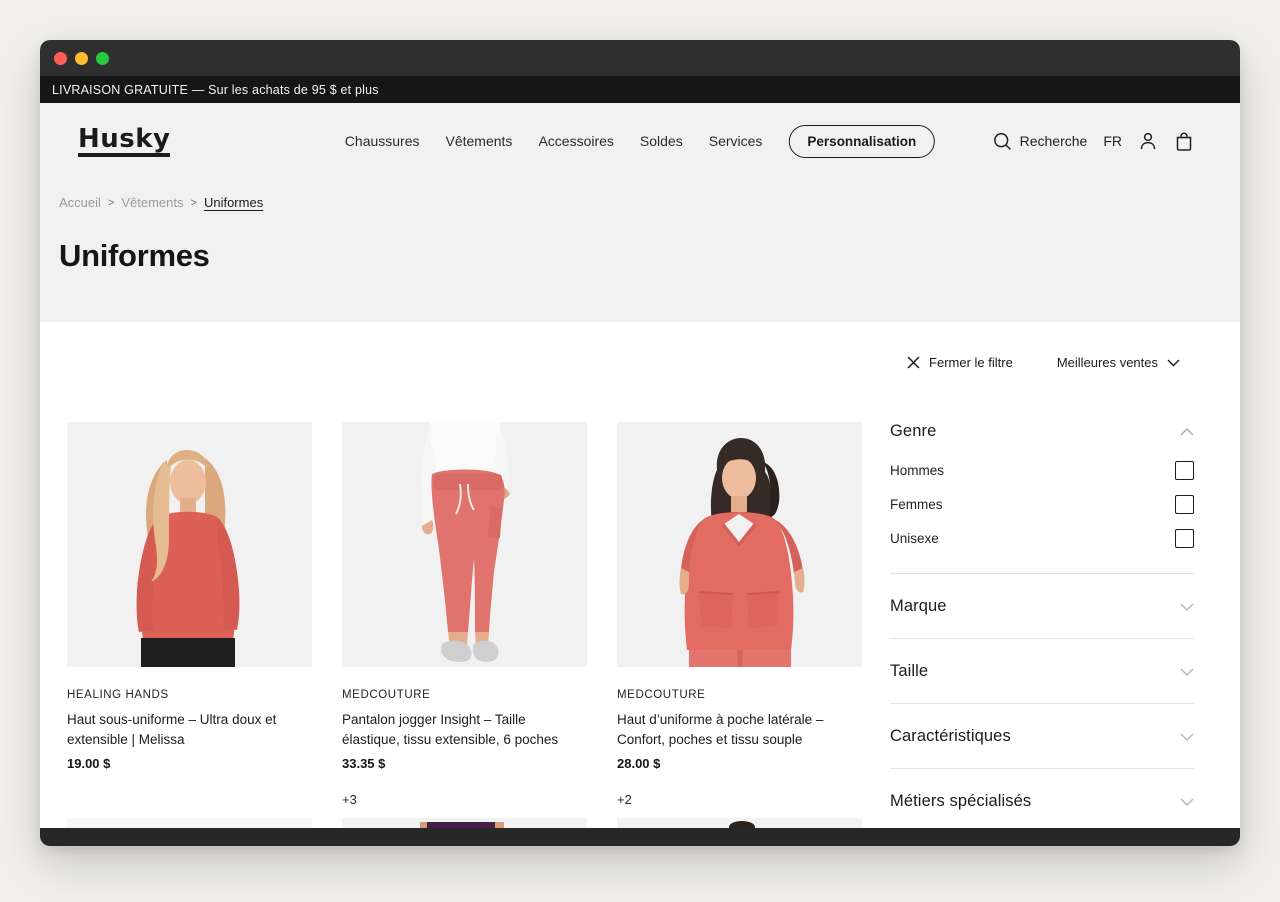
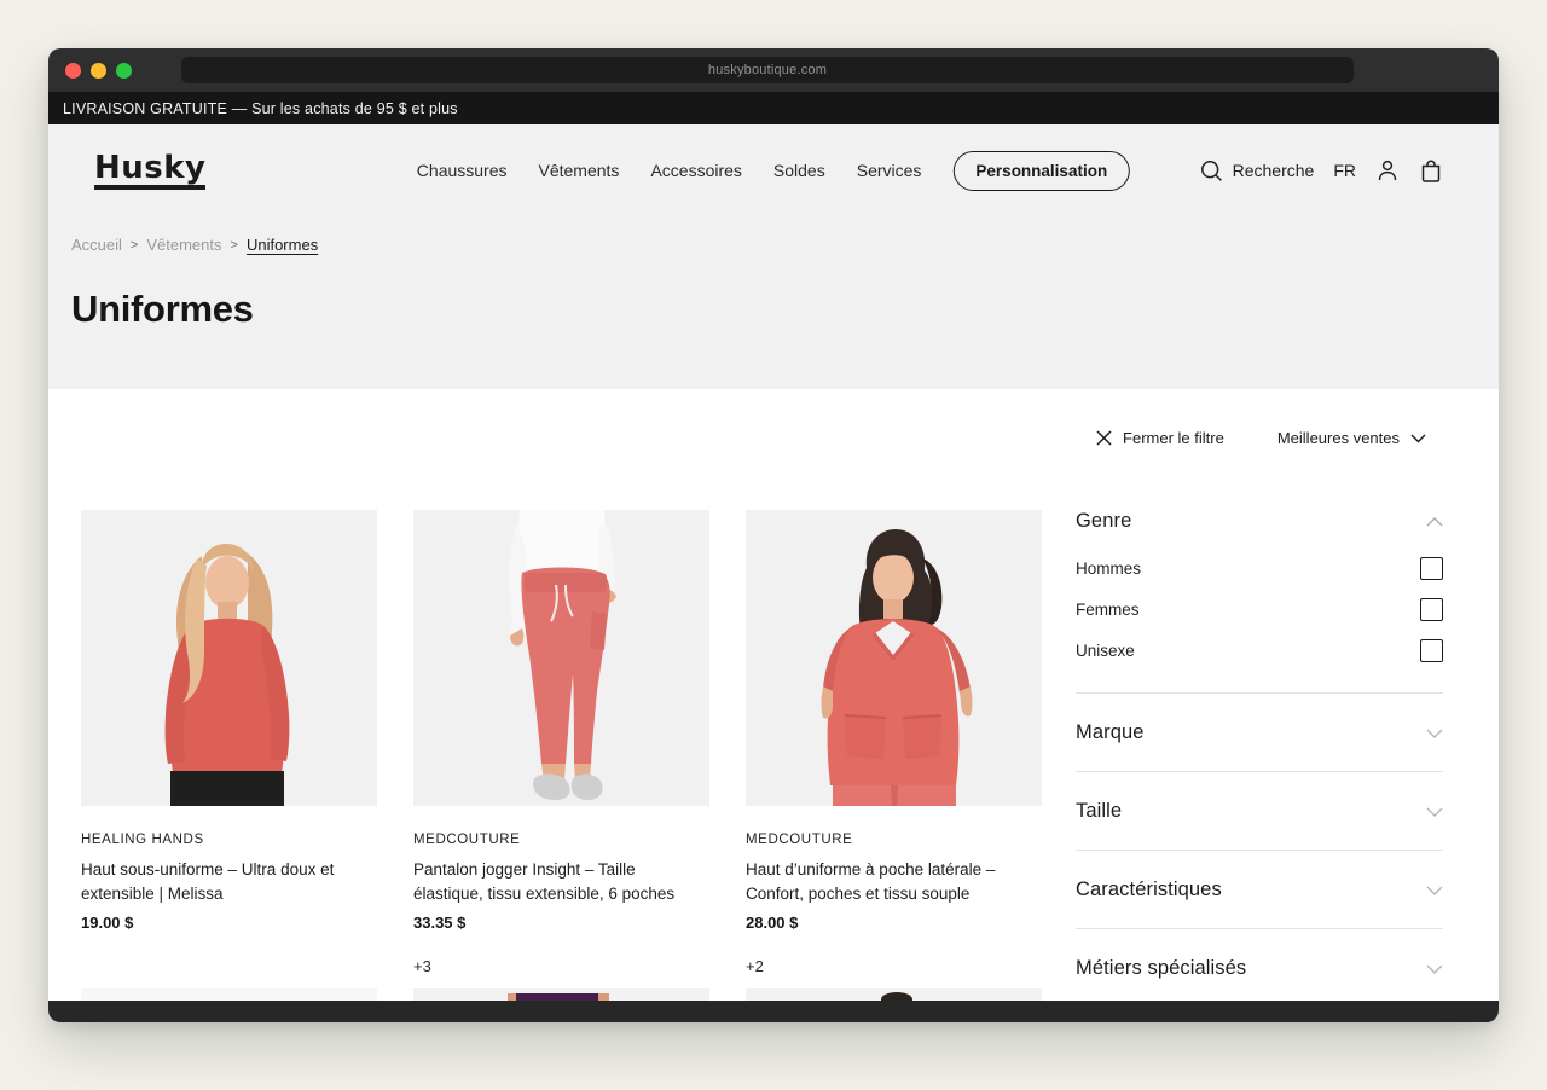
+ huskyboutique.com
  LIVRAISON GRATUITE — Sur les achats de 95 $ et plus
  Husky
  Chaussures
  Vêtements
  Accessoires
  Soldes
  Services
  Personnalisation
  Recherche
  FR
  Accueil
  >
  Vêtements
  >
  Uniformes
  Uniformes
  Fermer le filtre
  Meilleures ventes
  HEALING HANDS
  Haut sous-uniforme – Ultra doux et extensible | Melissa
  19.00 $
  MEDCOUTURE
  Pantalon jogger Insight – Taille élastique, tissu extensible, 6 poches
  33.35 $
  +3
  MEDCOUTURE
  Haut d’uniforme à poche latérale – Confort, poches et tissu souple
  28.00 $
  +2
  Genre
  Hommes
  Femmes
  Unisexe
  Marque
  Taille
  Caractéristiques
  Métiers spécialisés
